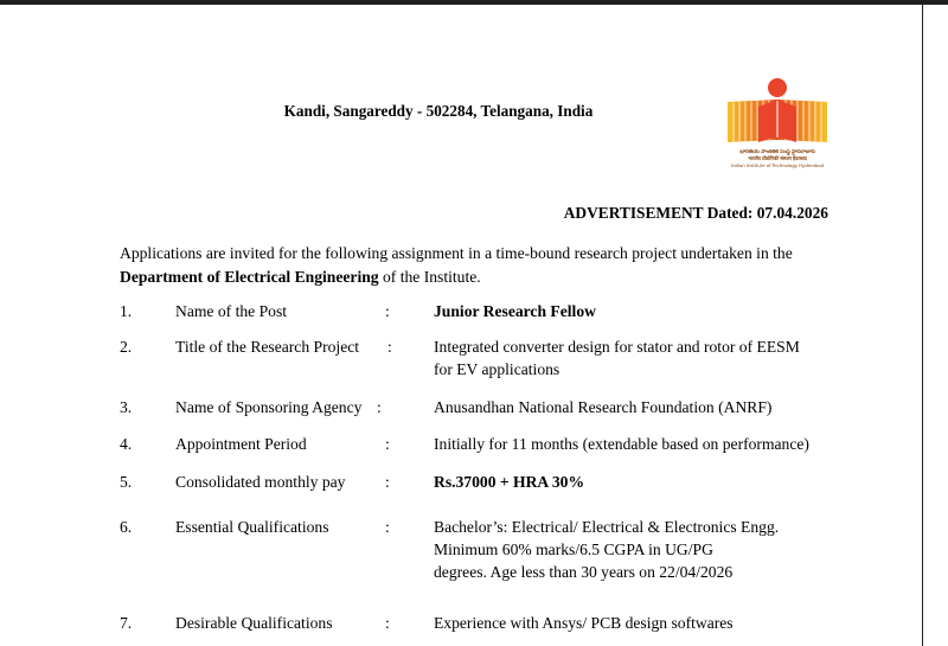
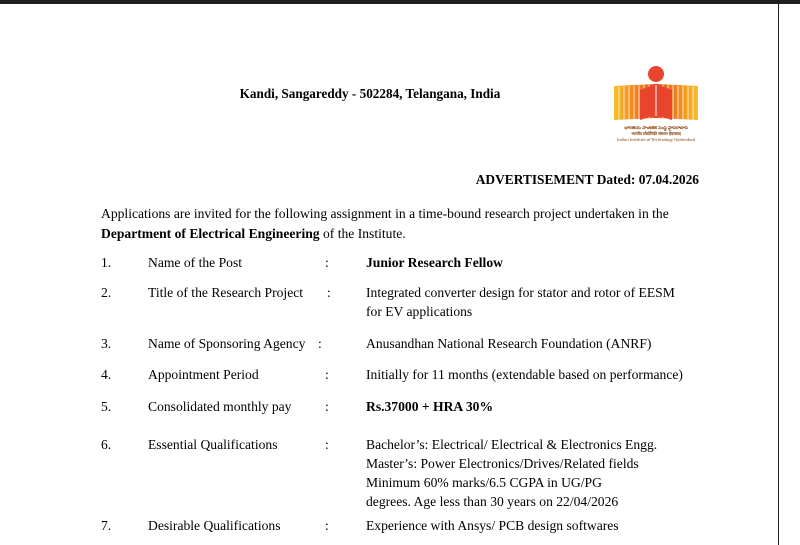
  Kandi, Sangareddy - 502284, Telangana, India
  ADVERTISEMENT Dated: 07.04.2026
  Applications are invited for the following assignment in a time-bound research project undertaken in the Department of Electrical Engineering of the Institute.
  1.
  Name of the Post
  :
  Junior Research Fellow
  2.
  Title of the Research Project
  :
  Integrated converter design for stator and rotor of EESM
  for EV applications
  3.
  Name of Sponsoring Agency
  :
  Anusandhan National Research Foundation (ANRF)
  4.
  Appointment Period
  :
  Initially for 11 months (extendable based on performance)
  5.
  Consolidated monthly pay
  :
  Rs.37000 + HRA 30%
  6.
  Essential Qualifications
  :
  Bachelor’s: Electrical/ Electrical & Electronics Engg.
+ Master’s: Power Electronics/Drives/Related fields
  Minimum 60% marks/6.5 CGPA in UG/PG
  degrees. Age less than 30 years on 22/04/2026
  7.
  Desirable Qualifications
  :
  Experience with Ansys/ PCB design softwares
